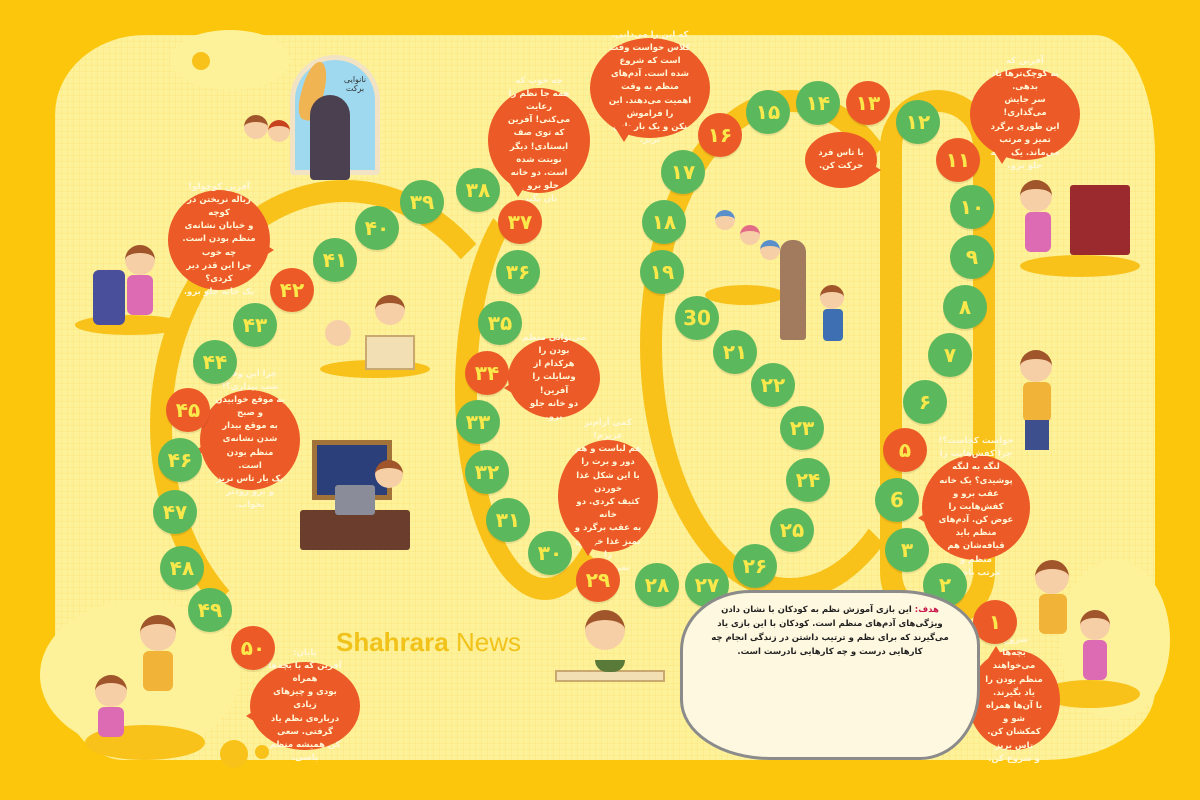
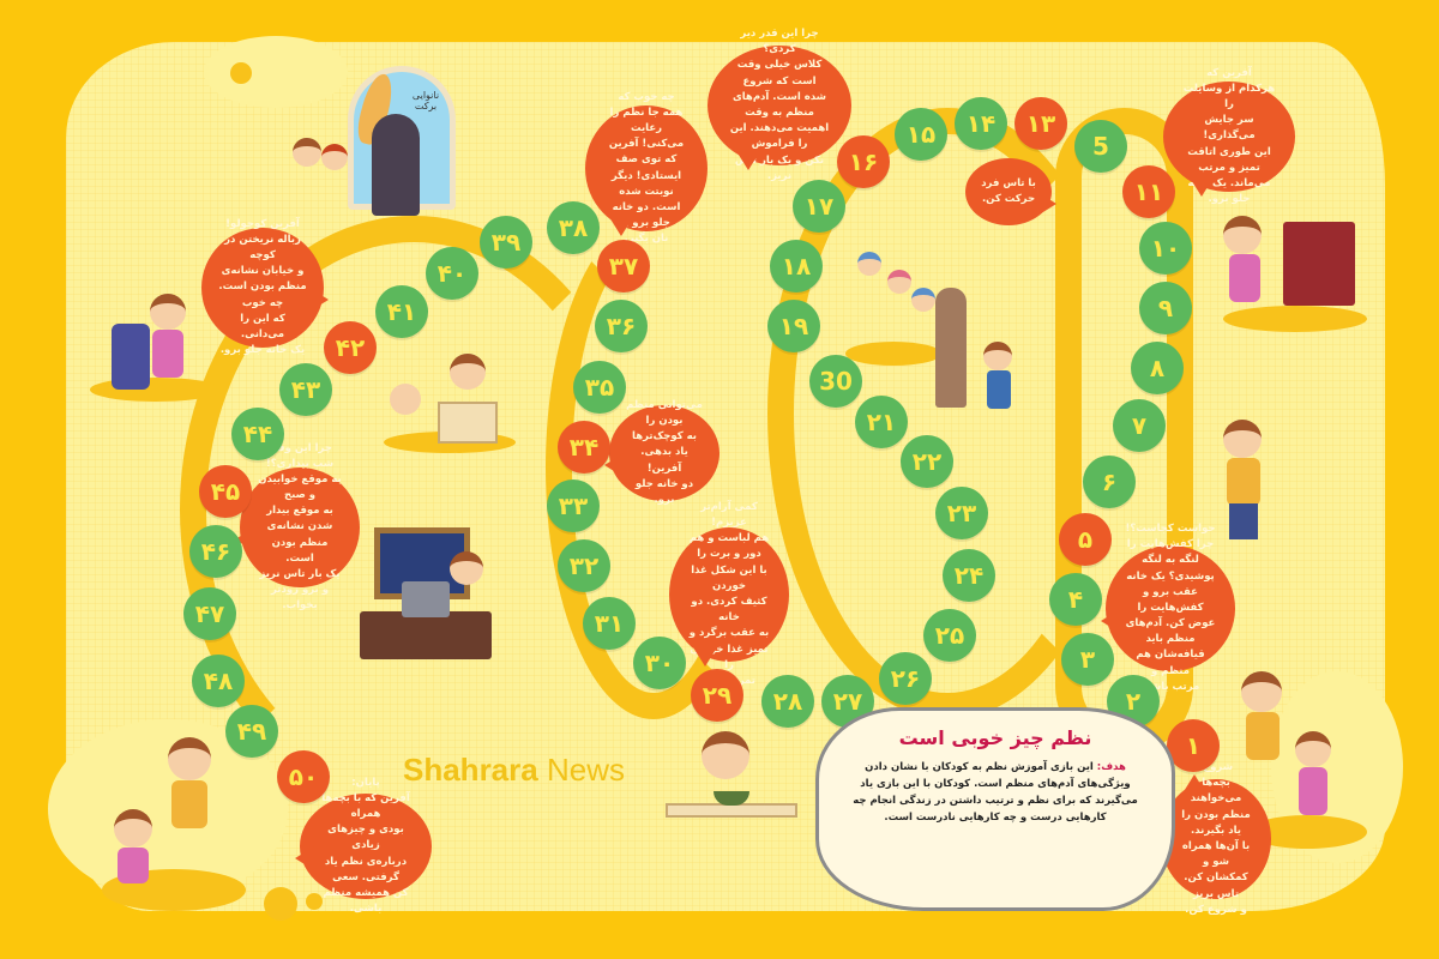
  نانوایی برکت
  بچه‌ها می‌خواهند
  منظم بودن را یاد بگیرند.
  با آن‌ها همراه شو و
  کمکشان کن. تاس بریز
  و شروع کن.
  حواست کجاست؟!
  چرا کفش‌هایت را لنگه به لنگه
  پوشیدی؟ یک خانه عقب برو و
  کفش‌هایت را عوض کن. آدم‌های
  منظم باید قیافه‌شان هم منظم و
  مرتب باش
  آفرین که
- به کوچک‌ترها یاد بدهی.
+ هرکدام از وسایلت را
  سر جایش می‌گذاری!
- این طوری برگرد تمیز و مرتب
+ این طوری اتاقت تمیز و مرتب
  می‌ماند. یک خنه جلو برو.
  با تاس فرد
  حرکت کن.
- که این را می‌دانی.
+ چرا این قدر دیر کردی؟
- کلاس حواست وقت است که شروع
+ کلاس خیلی وقت است که شروع
  شده است. آدم‌های منظم به وقت
  اهمیت می‌دهند. این را فراموش
  نکن و یک بار تاس نریز.
  کمی آرام‌تر عزیزم!
  هم لباست و هم دور و برت را
  با این شکل غذا خوردن
  کثیف کردی. دو خانه
  به عقب برگرد و
  تمیز غذا خون را
  می‌توانی منظم بودن را
- هرکدام از وسایلت را
+ به کوچک‌ترها یاد بدهی.
  آفرین!
  دو خانه جلو برو.
  چه خوب که
  همه جا نظم را رعایت
  می‌کنی! آفرین که توی صف
  ایستادی! دیگر نوبتت شده
  است. دو خانه جلو برو و
  نان بگیر
  آفرین کوچولو!
  زباله نریختن در کوچه
  و خیابان نشانه‌ی
  منظم بودن است. چه خوب
- چرا این قدر دیر کردی؟
+ که این را می‌دانی.
  یک خانه جلو برو.
  چرا این وق شب بیداری؟!
  به موقع خوابیدن و صبح
  به موقع بیدار شدن نشانه‌ی
  منظم بودن است.
  یک بار تاس نریز
  و برو زودتر بخواب.
  پایان:
  آفرین که با بچه‌ها همراه
  بودی و چیزهای زیادی
  درباره‌ی نظم یاد گرفتی. سعی
  کن همیشه منظم باشی.
  ۱
  ۲
  ۳
- 6
+ ۴
  ۵
  ۶
  ۷
  ۸
  ۹
  ۱۰
  ۱۱
- ۱۲
+ 5
  ۱۳
  ۱۴
  ۱۵
  ۱۶
  ۱۷
  ۱۸
  ۱۹
  30
  ۲۱
  ۲۲
  ۲۳
  ۲۴
  ۲۵
  ۲۶
  ۲۷
  ۲۸
  ۲۹
  ۳۰
  ۳۱
  ۳۲
  ۳۳
  ۳۴
  ۳۵
  ۳۶
  ۳۷
  ۳۸
  ۳۹
  ۴۰
  ۴۱
  ۴۲
  ۴۳
  ۴۴
  ۴۵
  ۴۶
  ۴۷
  ۴۸
  ۴۹
  ۵۰
+ نظم چیز خوبی است
  هدف: این بازی آموزش نظم به کودکان با نشان دادن ویژگی‌های آدم‌های منظم است. کودکان با این بازی یاد می‌گیرند که برای نظم و ترتیب داشتن در زندگی انجام چه کارهایی درست و چه کارهایی نادرست است.
  Shahrara News
